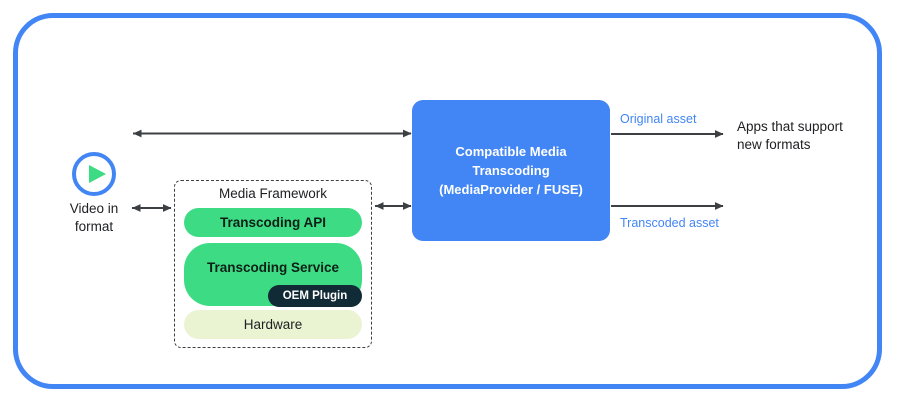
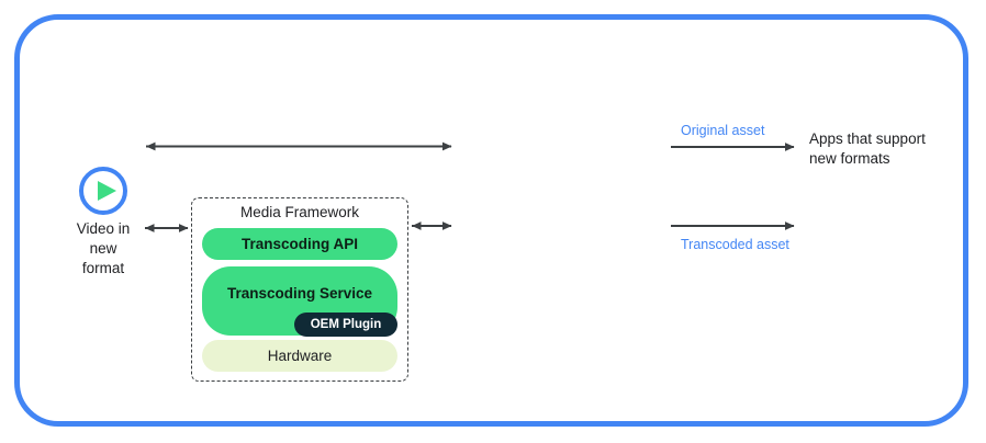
  Video in
+ new
  format
  Media Framework
  Transcoding API
  Transcoding Service
  OEM Plugin
  Hardware
- Compatible Media
- Transcoding
- (MediaProvider / FUSE)
  Original asset
  Transcoded asset
  Apps that support
  new formats
